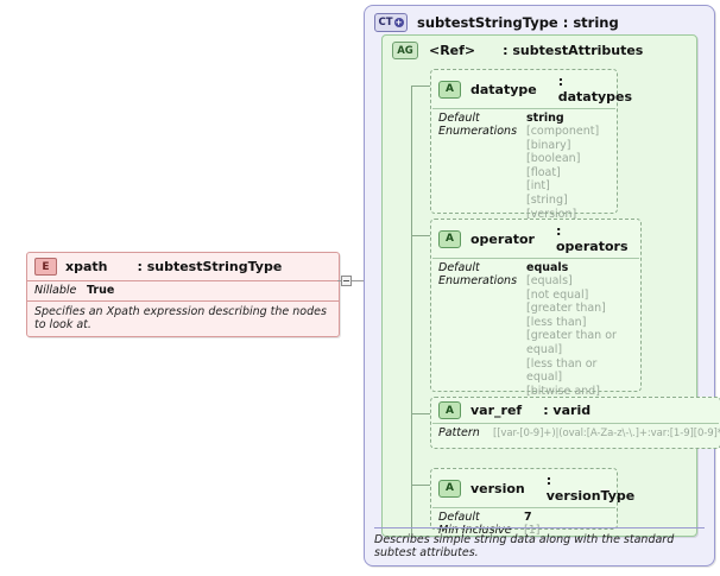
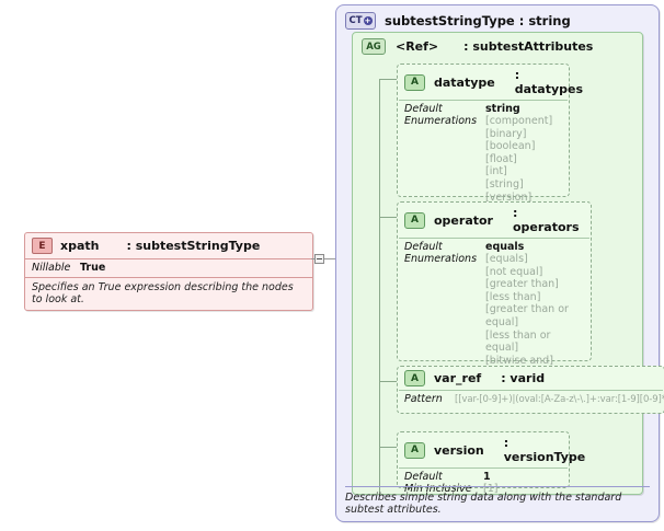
  E
  xpath
  : subtestStringType
  Nillable
  True
- Specifies an Xpath expression describing the nodes to look at.
+ Specifies an True expression describing the nodes to look at.
  CT
  +
  subtestStringType : string
  AG
  <Ref>
  : subtestAttributes
  A
  datatype
  : datatypes
  Default
  string
  Enumerations
  [component]
  [binary]
  [boolean]
  [float]
  [int]
  [string]
  [version]
  A
  operator
  : operators
  Default
  equals
  Enumerations
  [equals]
  [not equal]
  [greater than]
  [less than]
  [greater than or equal]
  [less than or equal]
  [bitwise and]
  A
  var_ref
  : varid
  Pattern
  [[var-[0-9]+)|(oval:[A-Za-z\-\.]+:var:[1-9][0-9]
  A
  version
  : versionType
  Default
- 7
+ 1
  Min Inclusive
  [1]
  Describes simple string data along with the standard subtest attributes.
